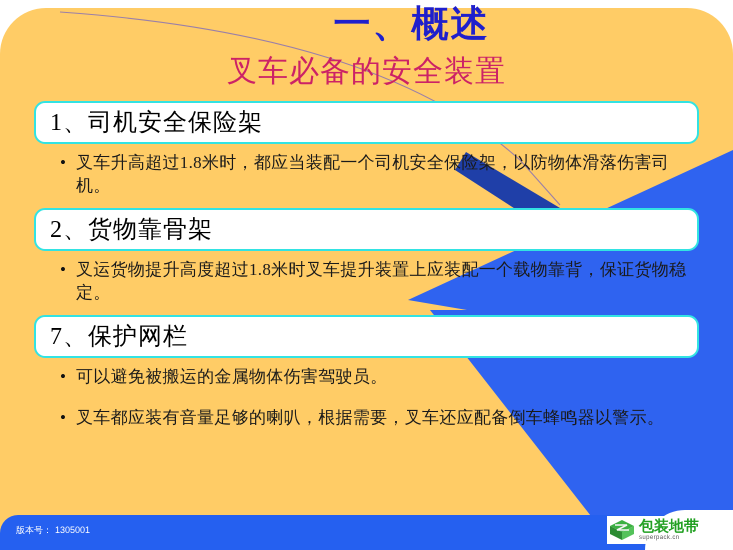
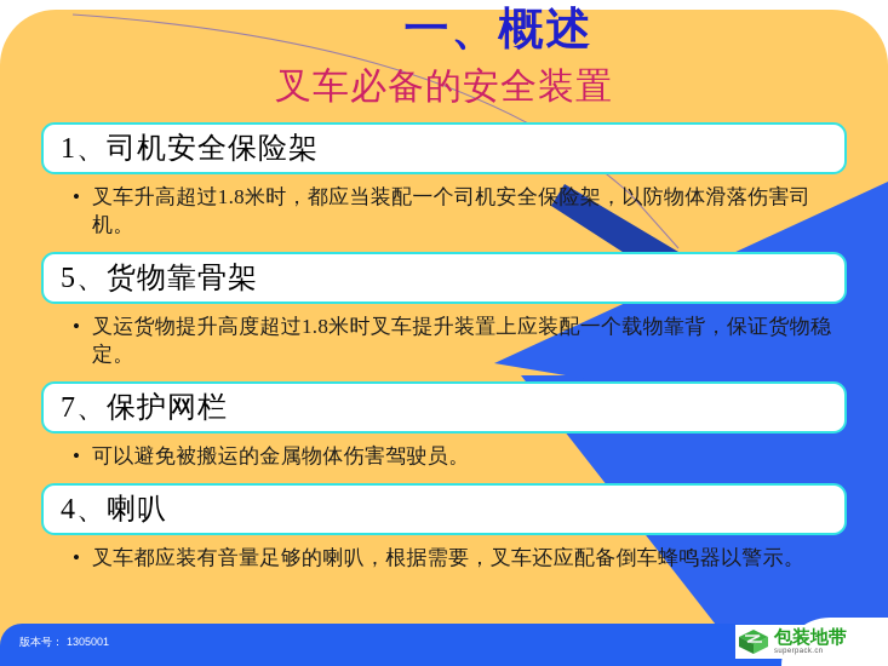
  一、概述
  叉车必备的安全装置
  1、司机安全保险架
  •
  叉车升高超过1.8米时，都应当装配一个司机安全保险架，以防物体滑落伤害司机。
- 2、货物靠骨架
+ 5、货物靠骨架
  •
  叉运货物提升高度超过1.8米时叉车提升装置上应装配一个载物靠背，保证货物稳定。
  7、保护网栏
  •
  可以避免被搬运的金属物体伤害驾驶员。
+ 4、喇叭
  •
  叉车都应装有音量足够的喇叭，根据需要，叉车还应配备倒车蜂鸣器以警示。
  版本号： 1305001
  包装地带
